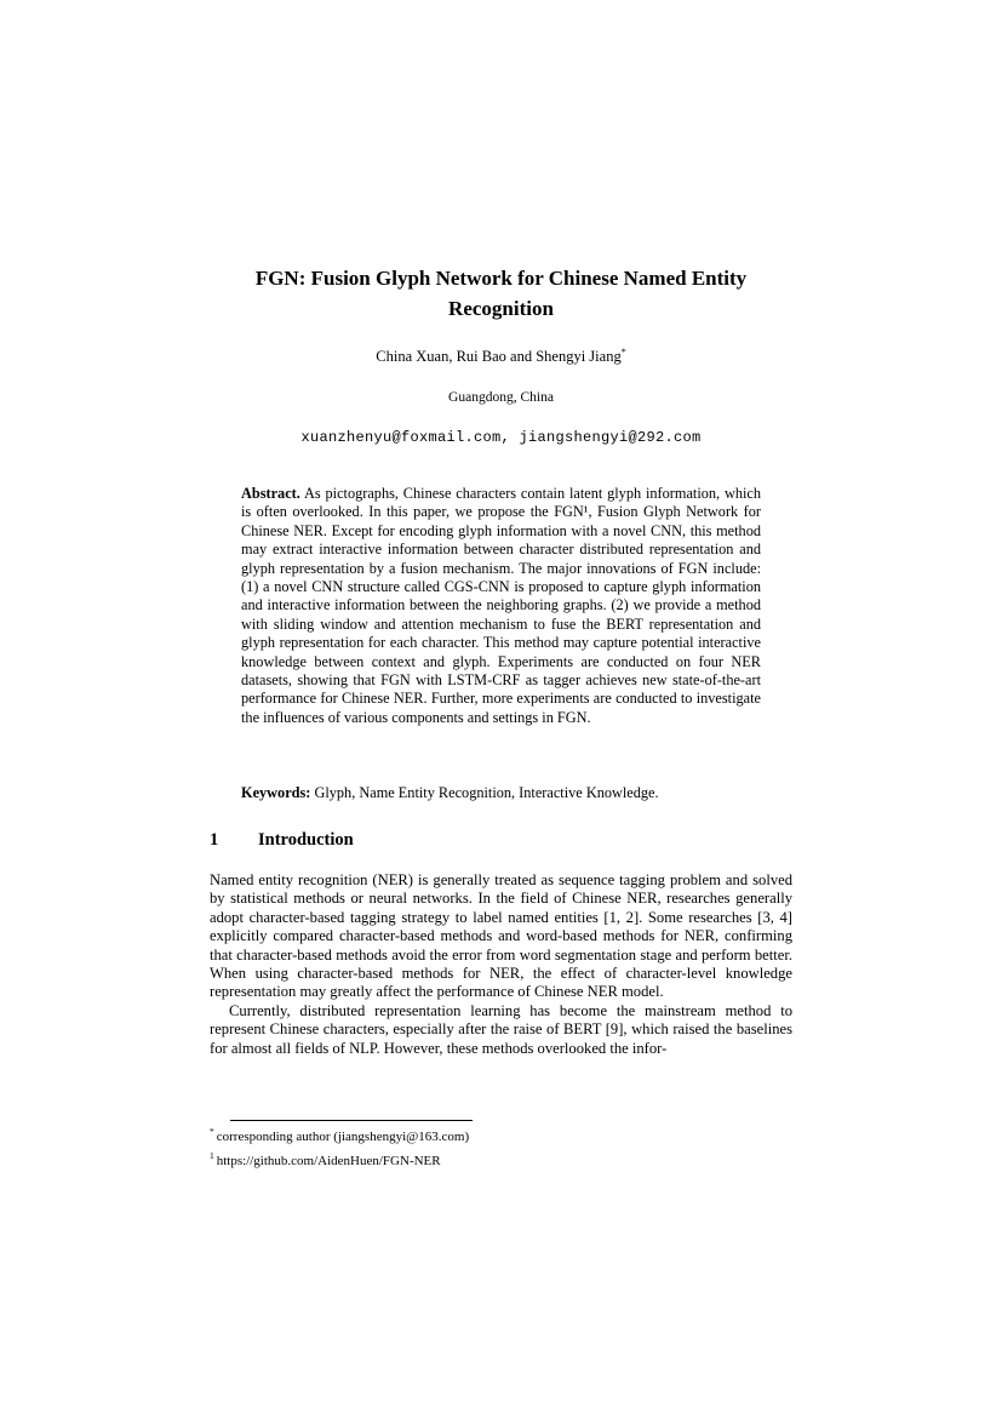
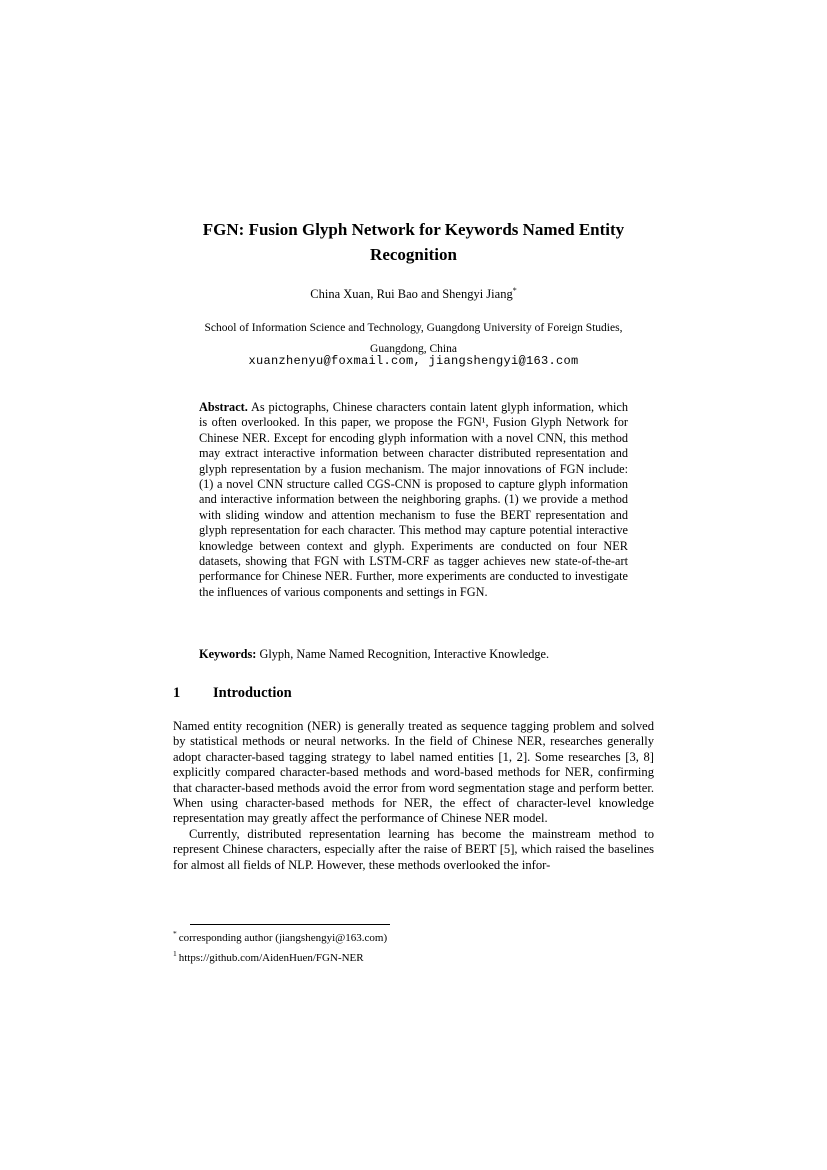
- FGN: Fusion Glyph Network for Chinese Named Entity
+ FGN: Fusion Glyph Network for Keywords Named Entity
  Recognition
  China Xuan, Rui Bao and Shengyi Jiang*
+ School of Information Science and Technology, Guangdong University of Foreign Studies,
  Guangdong, China
- xuanzhenyu@foxmail.com, jiangshengyi@292.com
+ xuanzhenyu@foxmail.com, jiangshengyi@163.com
- Abstract. As pictographs, Chinese characters contain latent glyph information, which is often overlooked. In this paper, we propose the FGN¹, Fusion Glyph Network for Chinese NER. Except for encoding glyph information with a novel CNN, this method may extract interactive information between character distributed representation and glyph representation by a fusion mechanism. The major innovations of FGN include: (1) a novel CNN structure called CGS-CNN is proposed to capture glyph information and interactive information between the neighboring graphs. (2) we provide a method with sliding window and attention mechanism to fuse the BERT representation and glyph representation for each character. This method may capture potential interactive knowledge between context and glyph. Experiments are conducted on four NER datasets, showing that FGN with LSTM-CRF as tagger achieves new state-of-the-art performance for Chinese NER. Further, more experiments are conducted to investigate the influences of various components and settings in FGN.
+ Abstract. As pictographs, Chinese characters contain latent glyph information, which is often overlooked. In this paper, we propose the FGN¹, Fusion Glyph Network for Chinese NER. Except for encoding glyph information with a novel CNN, this method may extract interactive information between character distributed representation and glyph representation by a fusion mechanism. The major innovations of FGN include: (1) a novel CNN structure called CGS-CNN is proposed to capture glyph information and interactive information between the neighboring graphs. (1) we provide a method with sliding window and attention mechanism to fuse the BERT representation and glyph representation for each character. This method may capture potential interactive knowledge between context and glyph. Experiments are conducted on four NER datasets, showing that FGN with LSTM-CRF as tagger achieves new state-of-the-art performance for Chinese NER. Further, more experiments are conducted to investigate the influences of various components and settings in FGN.
- Keywords: Glyph, Name Entity Recognition, Interactive Knowledge.
+ Keywords: Glyph, Name Named Recognition, Interactive Knowledge.
  1 Introduction
- Named entity recognition (NER) is generally treated as sequence tagging problem and solved by statistical methods or neural networks. In the field of Chinese NER, researches generally adopt character-based tagging strategy to label named entities [1, 2]. Some researches [3, 4] explicitly compared character-based methods and word-based methods for NER, confirming that character-based methods avoid the error from word segmentation stage and perform better. When using character-based methods for NER, the effect of character-level knowledge representation may greatly affect the performance of Chinese NER model.
+ Named entity recognition (NER) is generally treated as sequence tagging problem and solved by statistical methods or neural networks. In the field of Chinese NER, researches generally adopt character-based tagging strategy to label named entities [1, 2]. Some researches [3, 8] explicitly compared character-based methods and word-based methods for NER, confirming that character-based methods avoid the error from word segmentation stage and perform better. When using character-based methods for NER, the effect of character-level knowledge representation may greatly affect the performance of Chinese NER model.
- Currently, distributed representation learning has become the mainstream method to represent Chinese characters, especially after the raise of BERT [9], which raised the baselines for almost all fields of NLP. However, these methods overlooked the infor-
+ Currently, distributed representation learning has become the mainstream method to represent Chinese characters, especially after the raise of BERT [5], which raised the baselines for almost all fields of NLP. However, these methods overlooked the infor-
  * corresponding author (jiangshengyi@163.com)
  1 https://github.com/AidenHuen/FGN-NER
